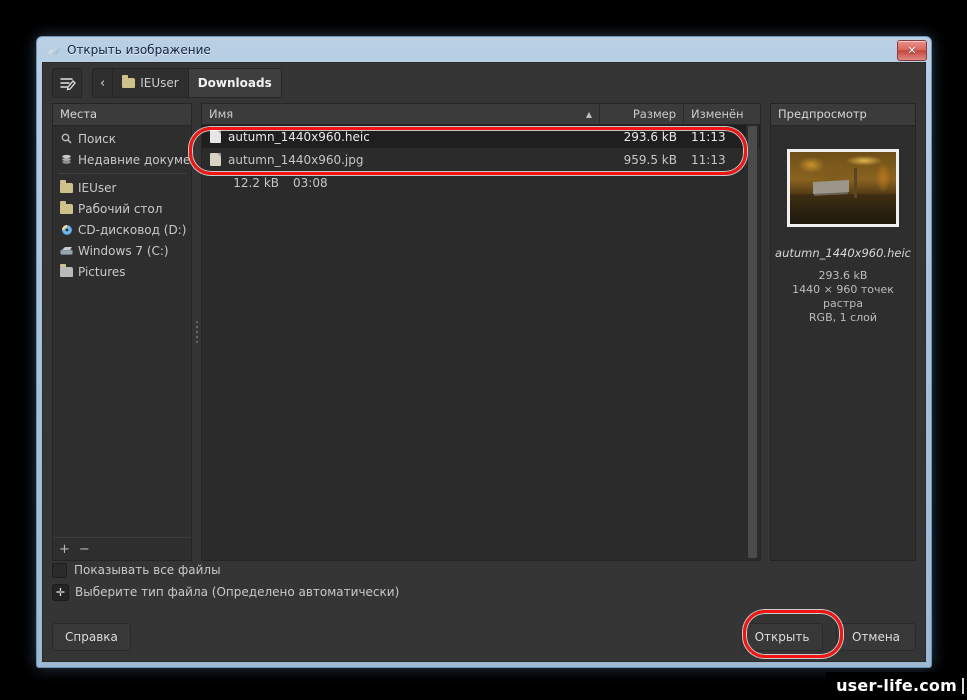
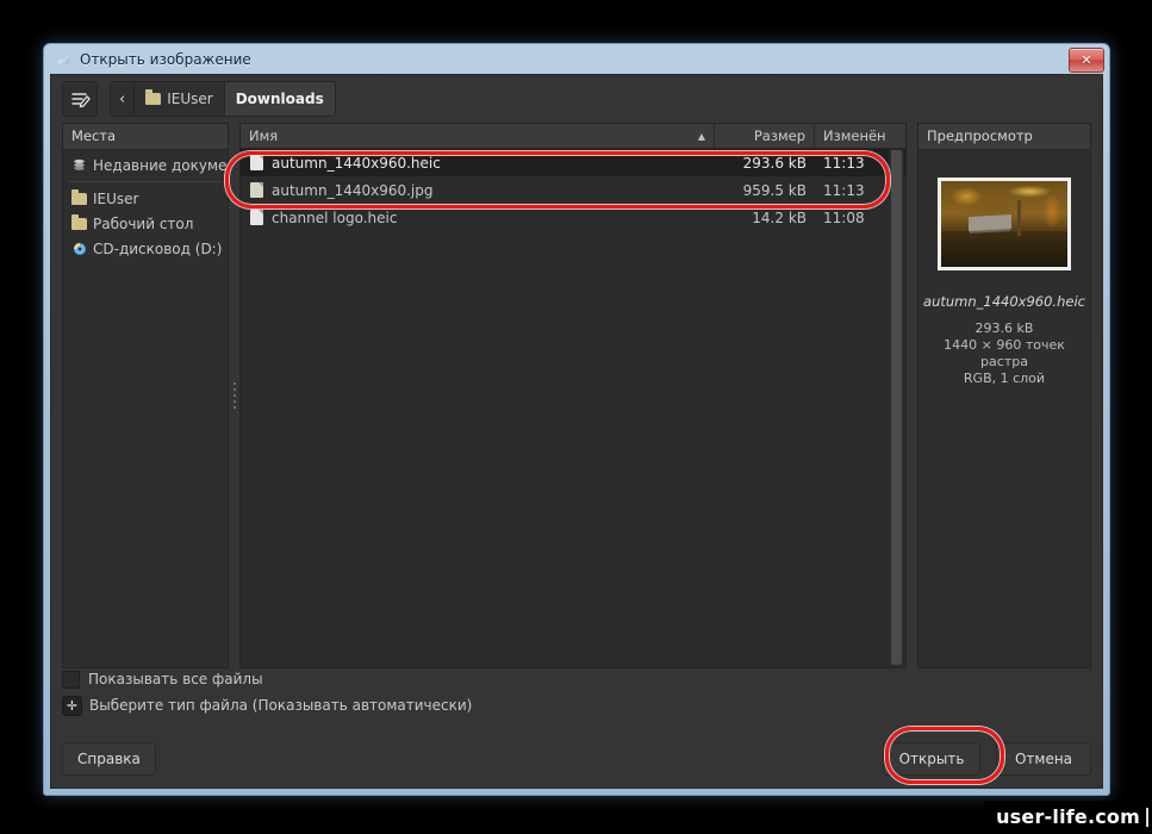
  Открыть изображение
  ✕
  ‹
  IEUser
  Downloads
  Места
- Поиск
  Недавние докуме
  IEUser
  Рабочий стол
  CD-дисковод (D:)
- Windows 7 (C:)
- Pictures
- +
- −
  Имя
  ▲
  Размер
  Изменён
  autumn_1440x960.heic
  293.6 kB
  11:13
  autumn_1440x960.jpg
  959.5 kB
  11:13
+ channel logo.heic
- 12.2 kB
+ 14.2 kB
- 03:08
+ 11:08
  Предпросмотр
  autumn_1440x960.heic
  293.6 kB
  1440 × 960 точек растра
  RGB, 1 слой
  Показывать все файлы
  ✛
- Выберите тип файла (Определено автоматически)
+ Выберите тип файла (Показывать автоматически)
  Справка
  Открыть
  Отмена
  user-life.com
